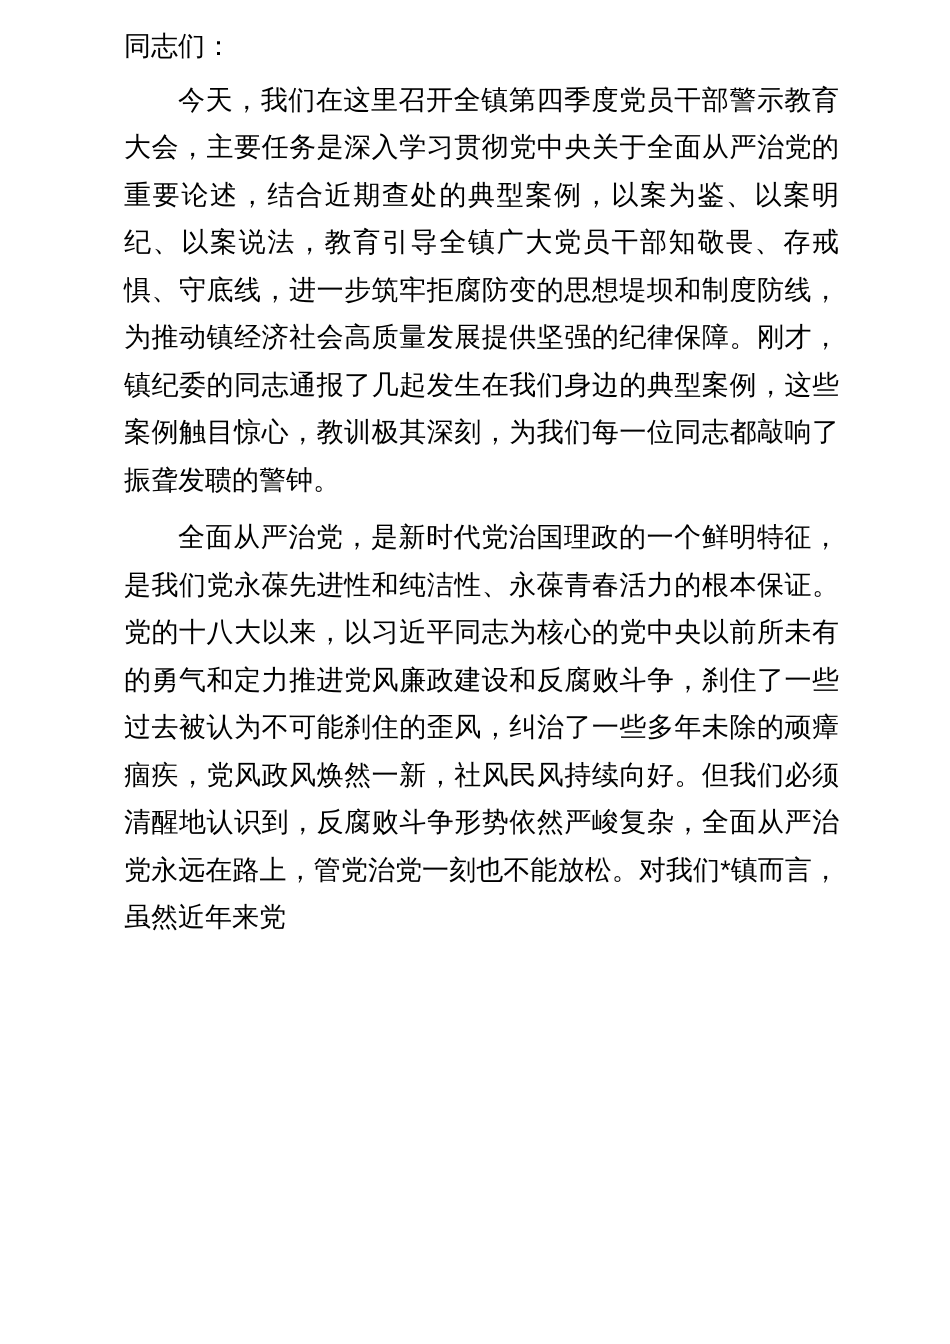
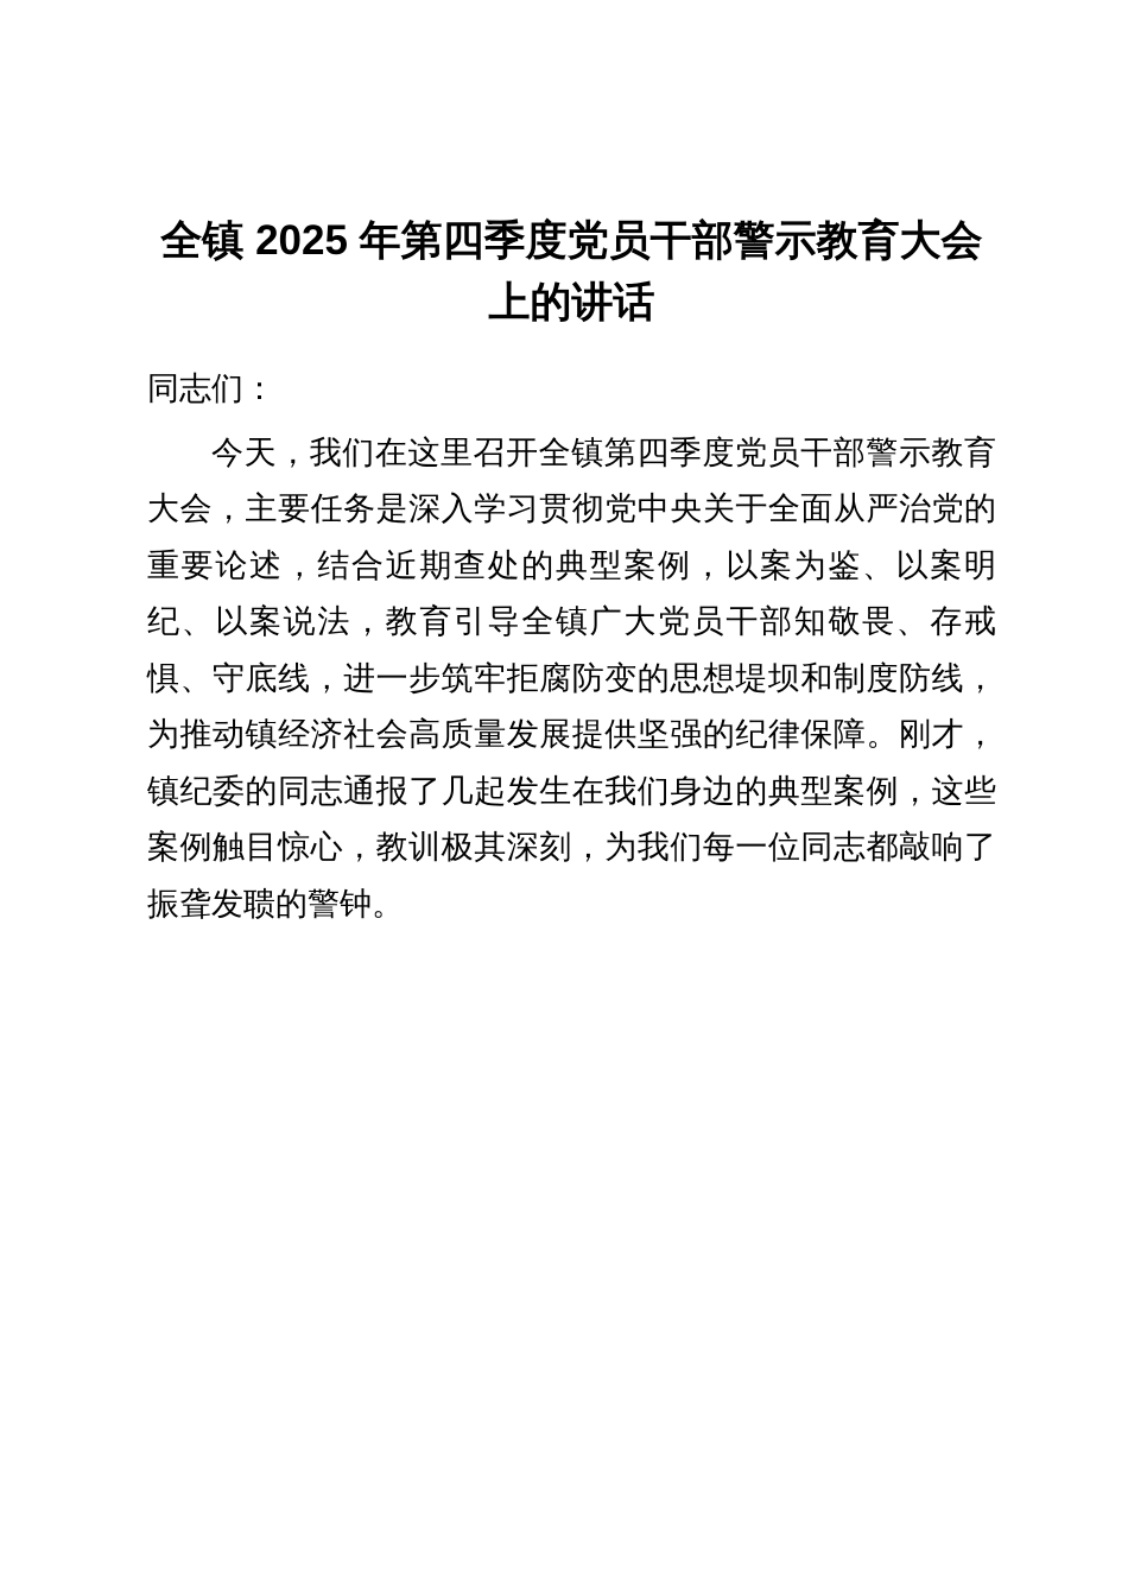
+ 全镇 2025 年第四季度党员干部警示教育大会
+ 上的讲话
  同志们：
  今天，我们在这里召开全镇第四季度党员干部警示教育大会，主要任务是深入学习贯彻党中央关于全面从严治党的重要论述，结合近期查处的典型案例，以案为鉴、以案明纪、以案说法，教育引导全镇广大党员干部知敬畏、存戒惧、守底线，进一步筑牢拒腐防变的思想堤坝和制度防线，为推动镇经济社会高质量发展提供坚强的纪律保障。刚才，镇纪委的同志通报了几起发生在我们身边的典型案例，这些案例触目惊心，教训极其深刻，为我们每一位同志都敲响了振聋发聩的警钟。
- 全面从严治党，是新时代党治国理政的一个鲜明特征，是我们党永葆先进性和纯洁性、永葆青春活力的根本保证。党的十八大以来，以习近平同志为核心的党中央以前所未有的勇气和定力推进党风廉政建设和反腐败斗争，刹住了一些过去被认为不可能刹住的歪风，纠治了一些多年未除的顽瘴痼疾，党风政风焕然一新，社风民风持续向好。但我们必须清醒地认识到，反腐败斗争形势依然严峻复杂，全面从严治党永远在路上，管党治党一刻也不能放松。对我们*镇而言，虽然近年来党
